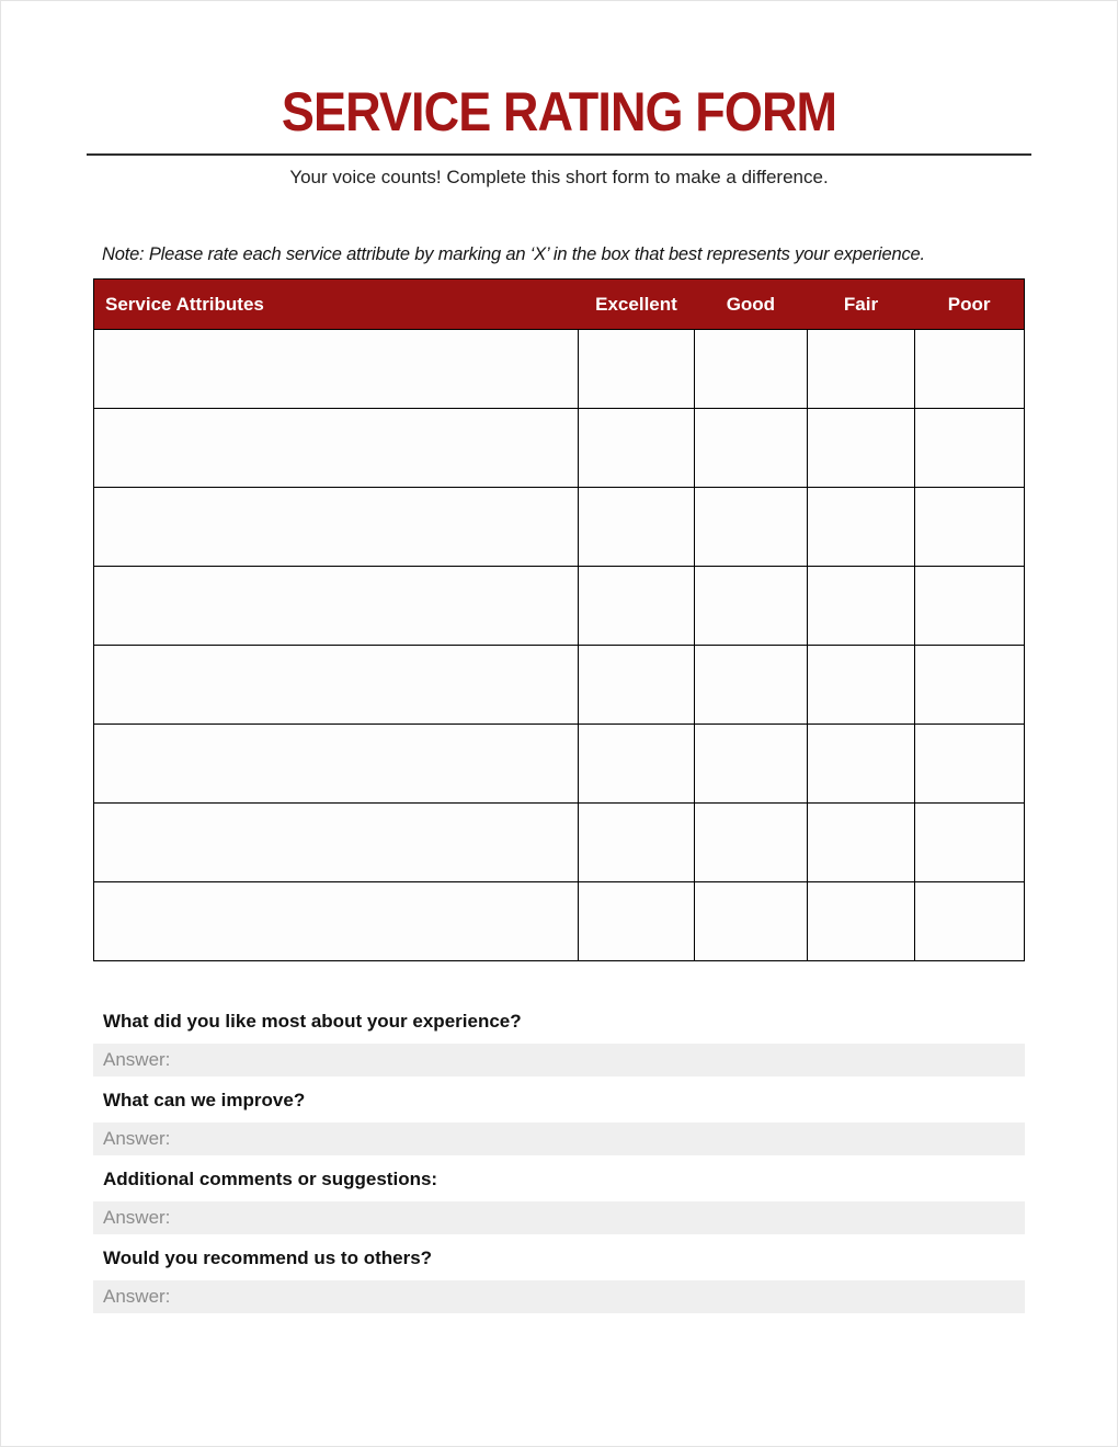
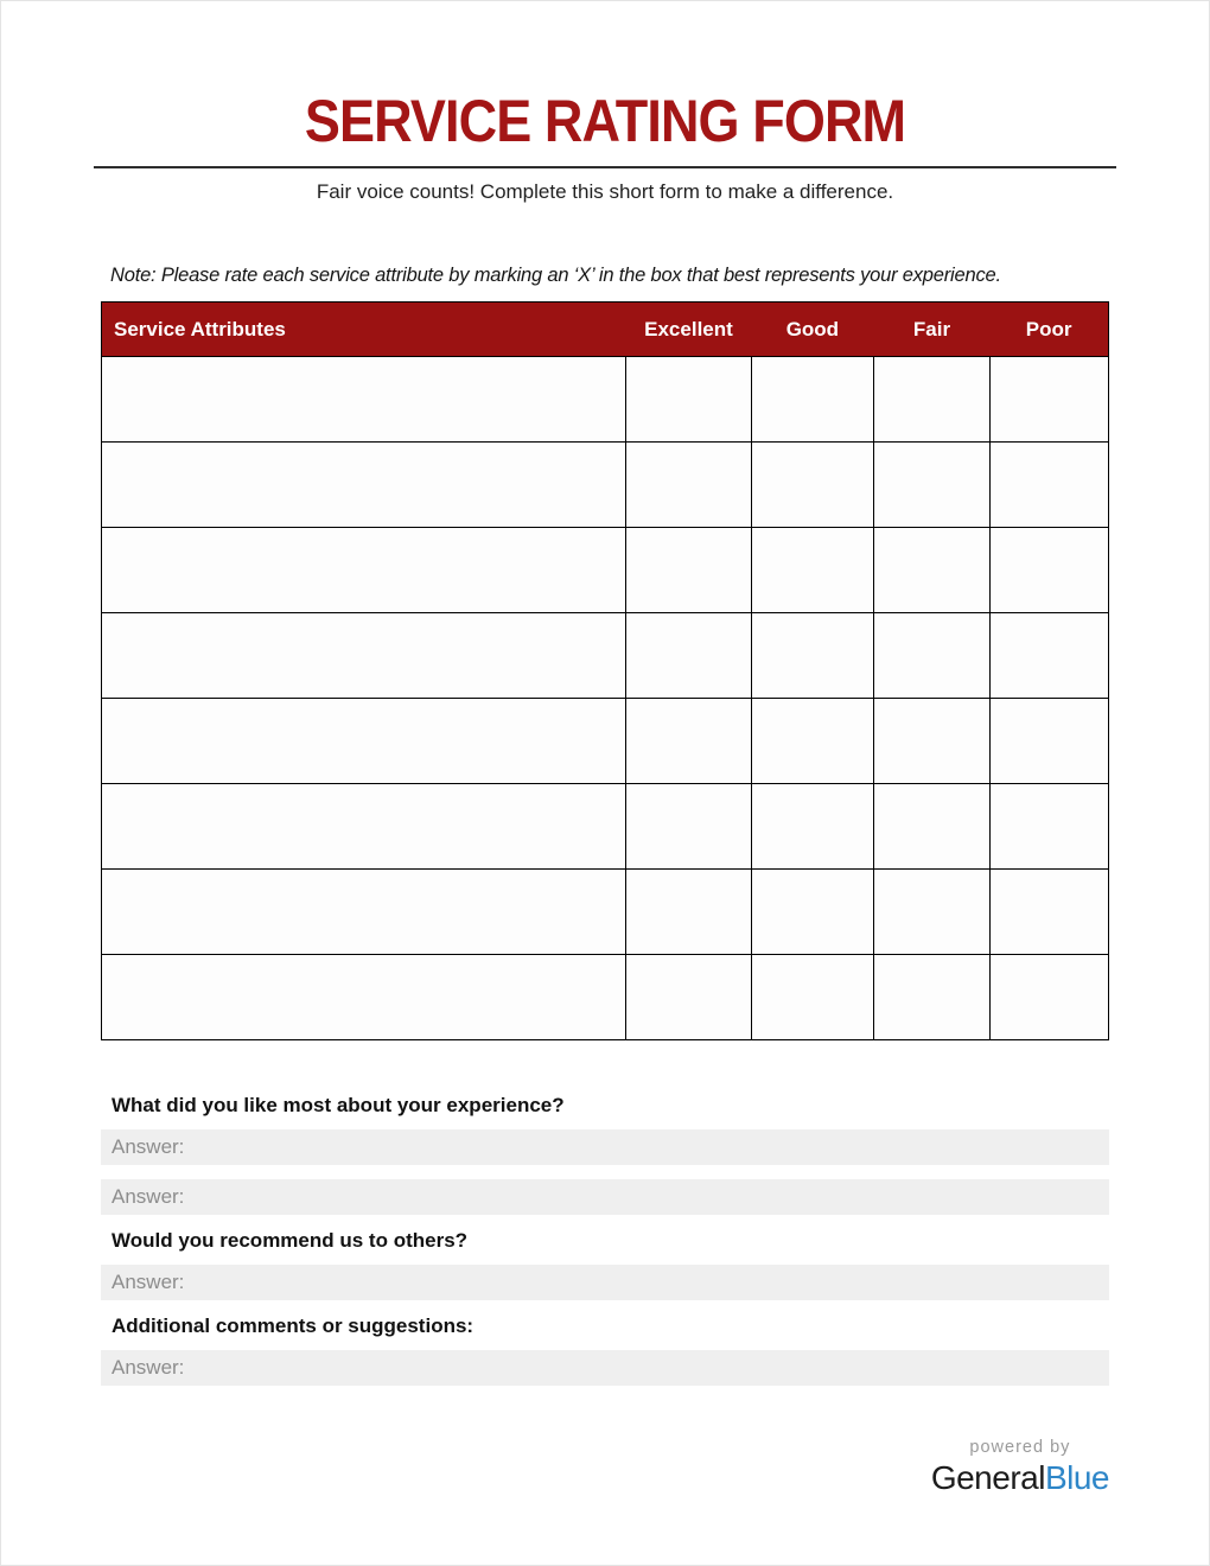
  SERVICE RATING FORM
- Your voice counts! Complete this short form to make a difference.
+ Fair voice counts! Complete this short form to make a difference.
  Note: Please rate each service attribute by marking an ‘X’ in the box that best represents your experience.
  Service Attributes	Excellent	Good	Fair	Poor
  What did you like most about your experience?
  Answer:
- What can we improve?
  Answer:
- Additional comments or suggestions:
+ Would you recommend us to others?
  Answer:
- Would you recommend us to others?
+ Additional comments or suggestions:
  Answer:
+ powered by
+ GeneralBlue
